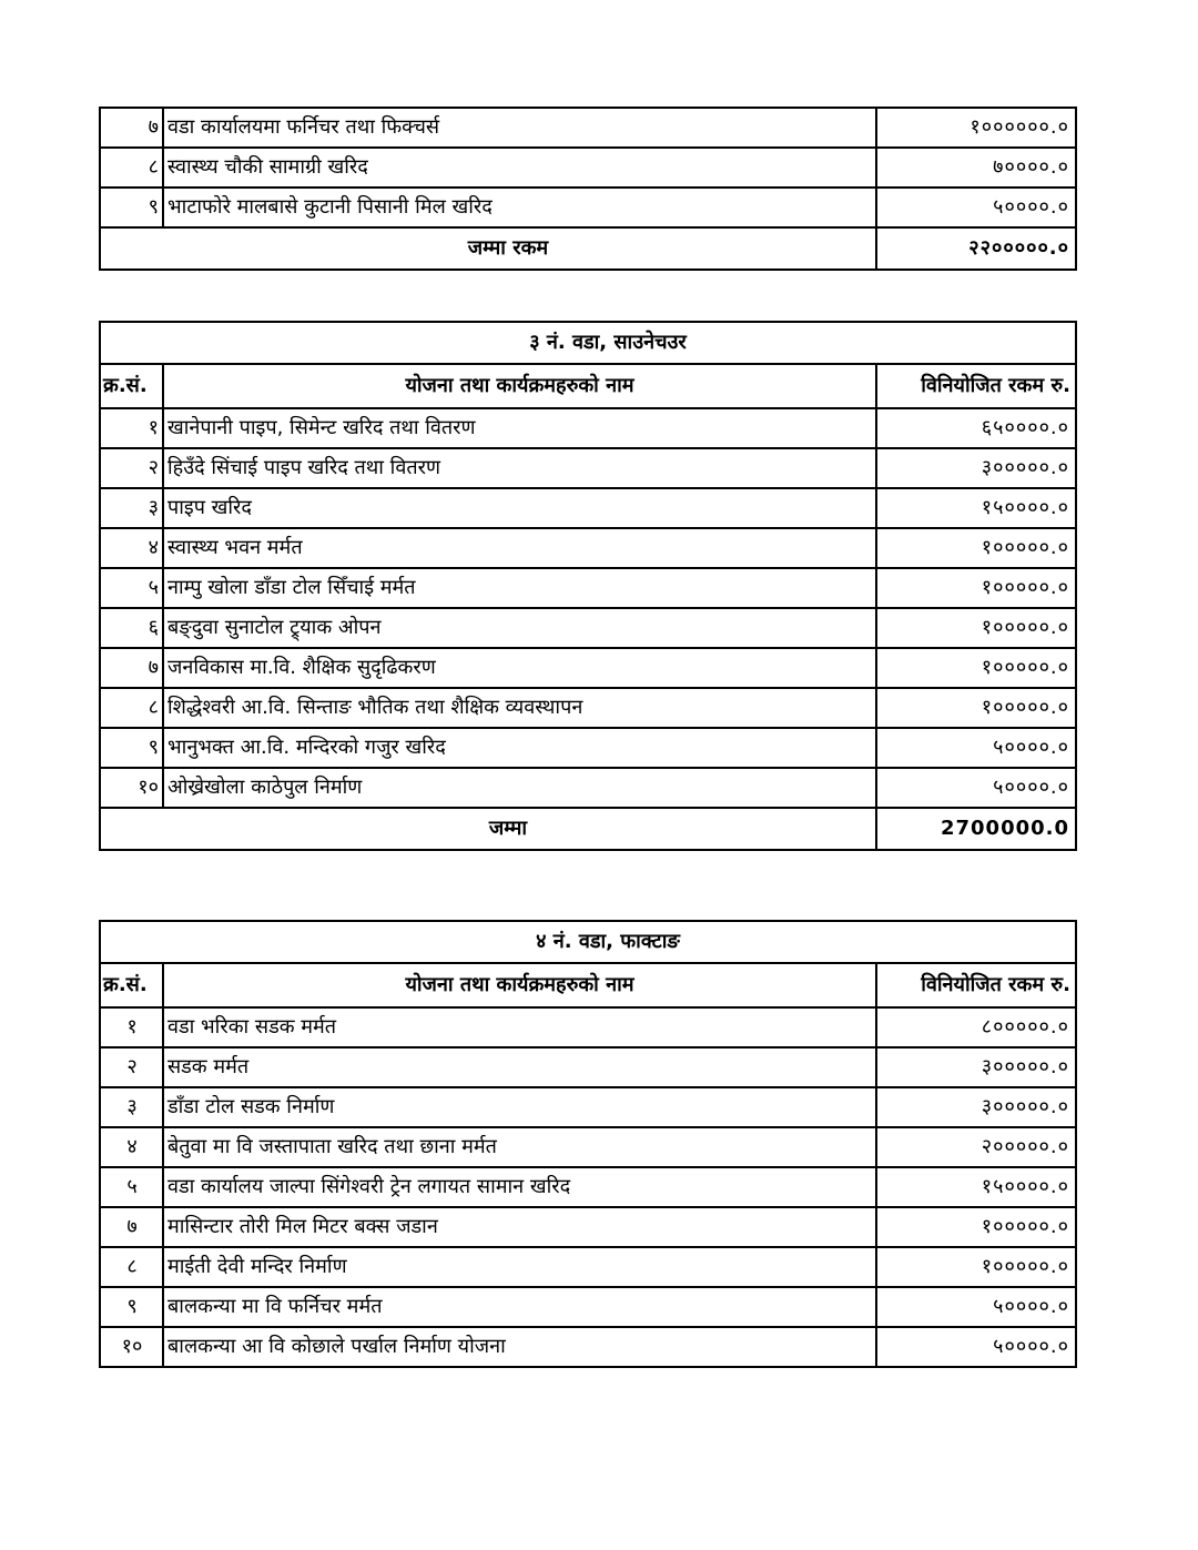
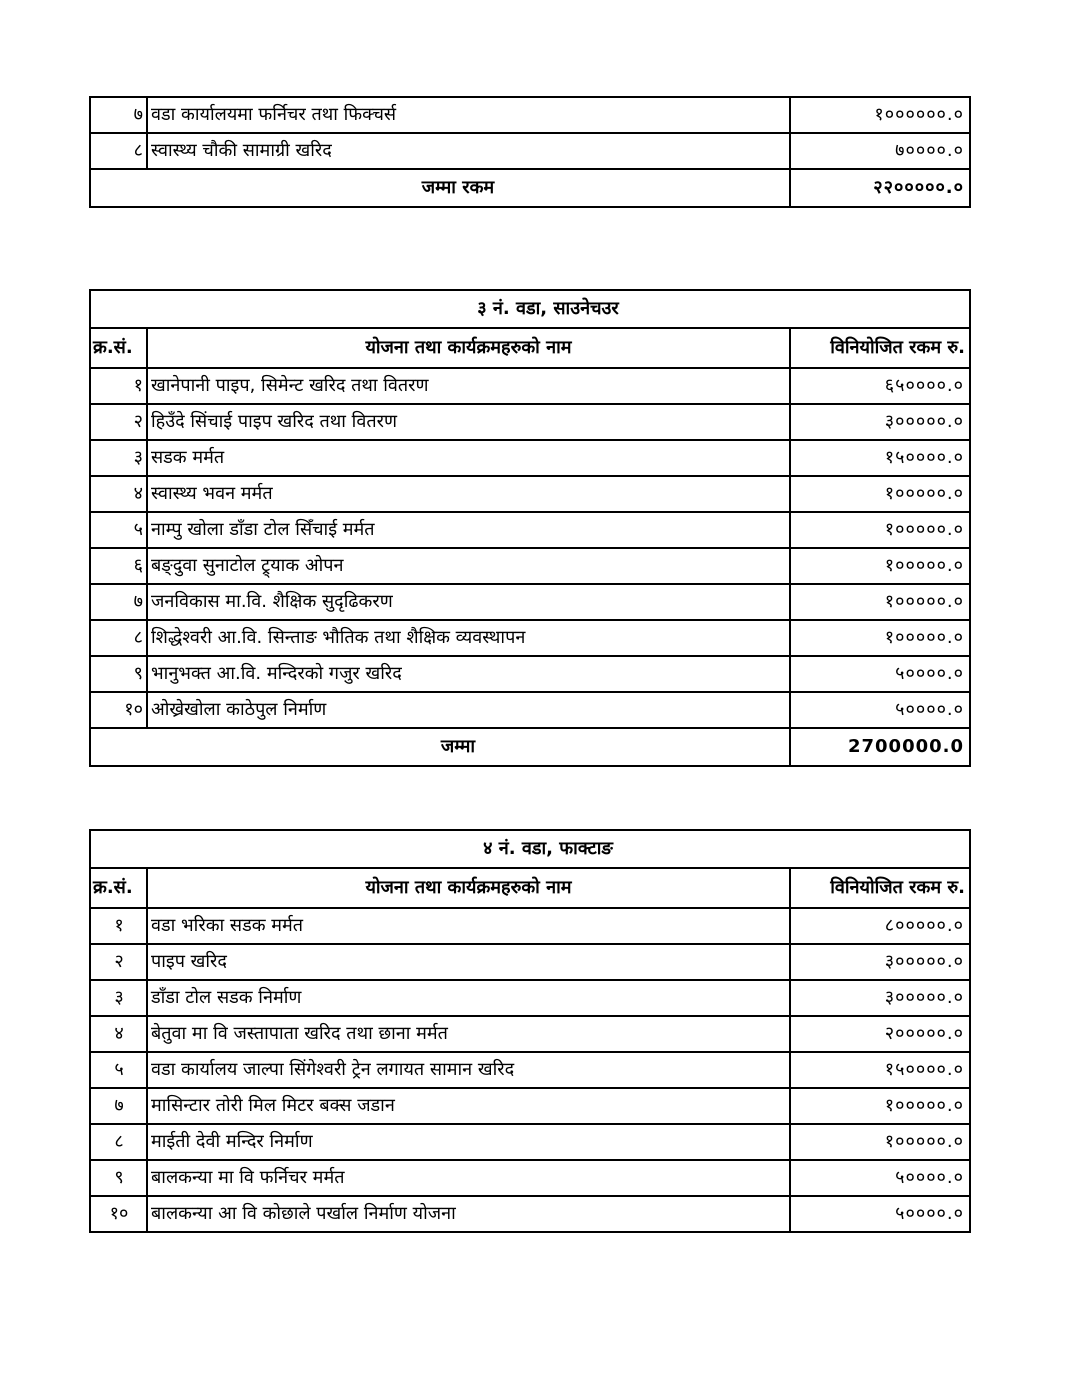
  ७	वडा कार्यालयमा फर्निचर तथा फिक्चर्स	१००००००.०
  ८	स्वास्थ्य चौकी सामाग्री खरिद	७००००.०
- ९	भाटाफोरे मालबासे कुटानी पिसानी मिल खरिद	५००००.०
  जम्मा रकम	२२०००००.०
  ३ नं. वडा, साउनेचउर
  क्र.सं.	योजना तथा कार्यक्रमहरुको नाम	विनियोजित रकम रु.
  १	खानेपानी पाइप, सिमेन्ट खरिद तथा वितरण	६५००००.०
  २	हिउँदे सिंचाई पाइप खरिद तथा वितरण	३०००००.०
- ३	पाइप खरिद	१५००००.०
+ ३	सडक मर्मत	१५००००.०
  ४	स्वास्थ्य भवन मर्मत	१०००००.०
  ५	नाम्पु खोला डाँडा टोल सिँचाई मर्मत	१०००००.०
  ६	बङ्दुवा सुनाटोल ट्र्याक ओपन	१०००००.०
  ७	जनविकास मा.वि. शैक्षिक सुदृढिकरण	१०००००.०
  ८	शिद्धेश्वरी आ.वि. सिन्ताङ भौतिक तथा शैक्षिक व्यवस्थापन	१०००००.०
  ९	भानुभक्त आ.वि. मन्दिरको गजुर खरिद	५००००.०
  १०	ओख्रेखोला काठेपुल निर्माण	५००००.०
  जम्मा	2700000.0
  ४ नं. वडा, फाक्टाङ
  क्र.सं.	योजना तथा कार्यक्रमहरुको नाम	विनियोजित रकम रु.
  १	वडा भरिका सडक मर्मत	८०००००.०
- २	सडक मर्मत	३०००००.०
+ २	पाइप खरिद	३०००००.०
  ३	डाँडा टोल सडक निर्माण	३०००००.०
  ४	बेतुवा मा वि जस्तापाता खरिद तथा छाना मर्मत	२०००००.०
  ५	वडा कार्यालय जाल्पा सिंगेश्वरी ट्रेन लगायत सामान खरिद	१५००००.०
  ७	मासिन्टार तोरी मिल मिटर बक्स जडान	१०००००.०
  ८	माईती देवी मन्दिर निर्माण	१०००००.०
  ९	बालकन्या मा वि फर्निचर मर्मत	५००००.०
  १०	बालकन्या आ वि कोछाले पर्खाल निर्माण योजना	५००००.०
